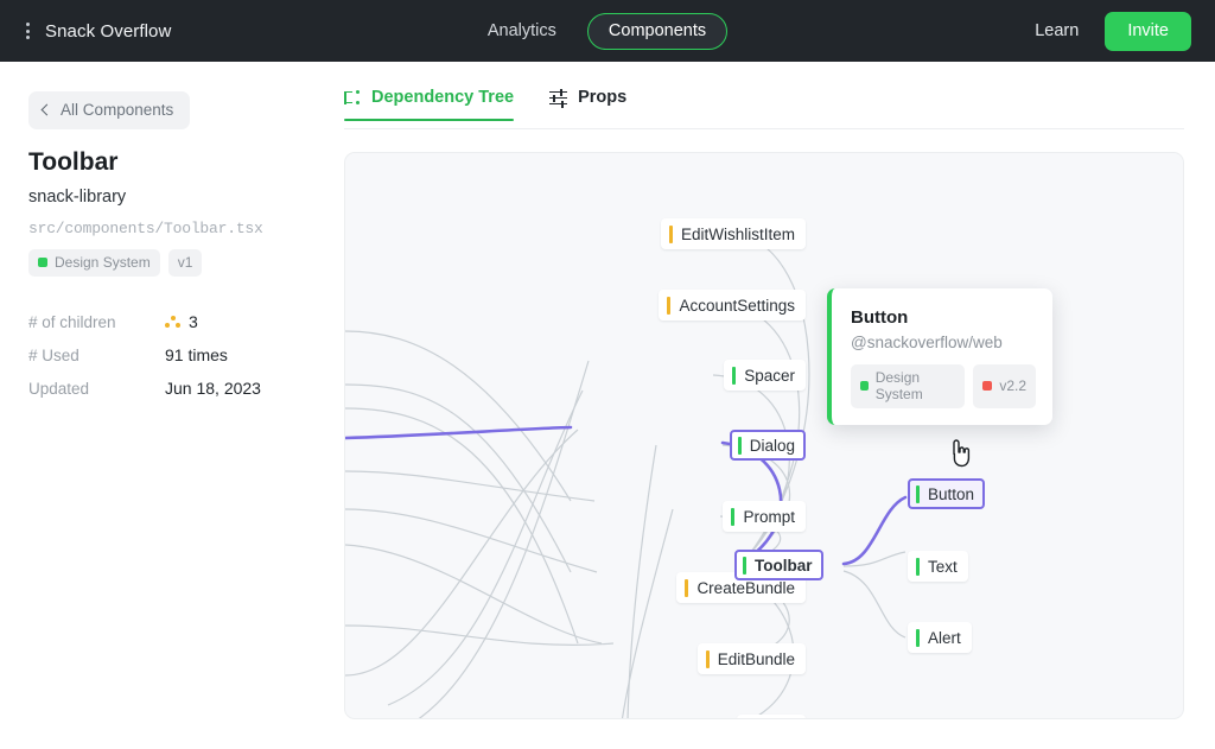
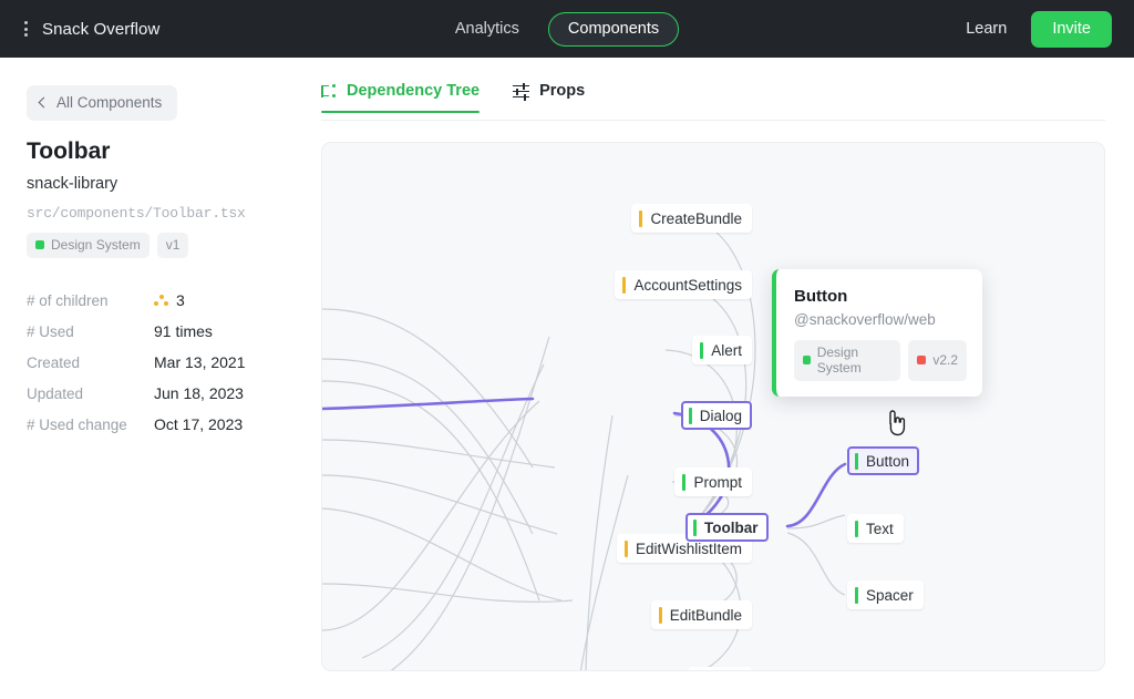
  Snack Overflow
  Learn
  Invite
  Analytics
  Components
  All Components
  Toolbar
  snack-library
  src/components/Toolbar.tsx
  Design System
  v1
  # of children
  3
  # Used
  91 times
+ Created
+ Mar 13, 2021
  Updated
  Jun 18, 2023
+ # Used change
+ Oct 17, 2023
  Dependency Tree
  Props
- EditWishlistItem
+ CreateBundle
  AccountSettings
- Spacer
+ Alert
  Dialog
  Prompt
- CreateBundle
+ EditWishlistItem
  EditBundle
  Toolbar
  Button
  Text
- Alert
+ Spacer
  Button
  @snackoverflow/web
  Design System
  v2.2
